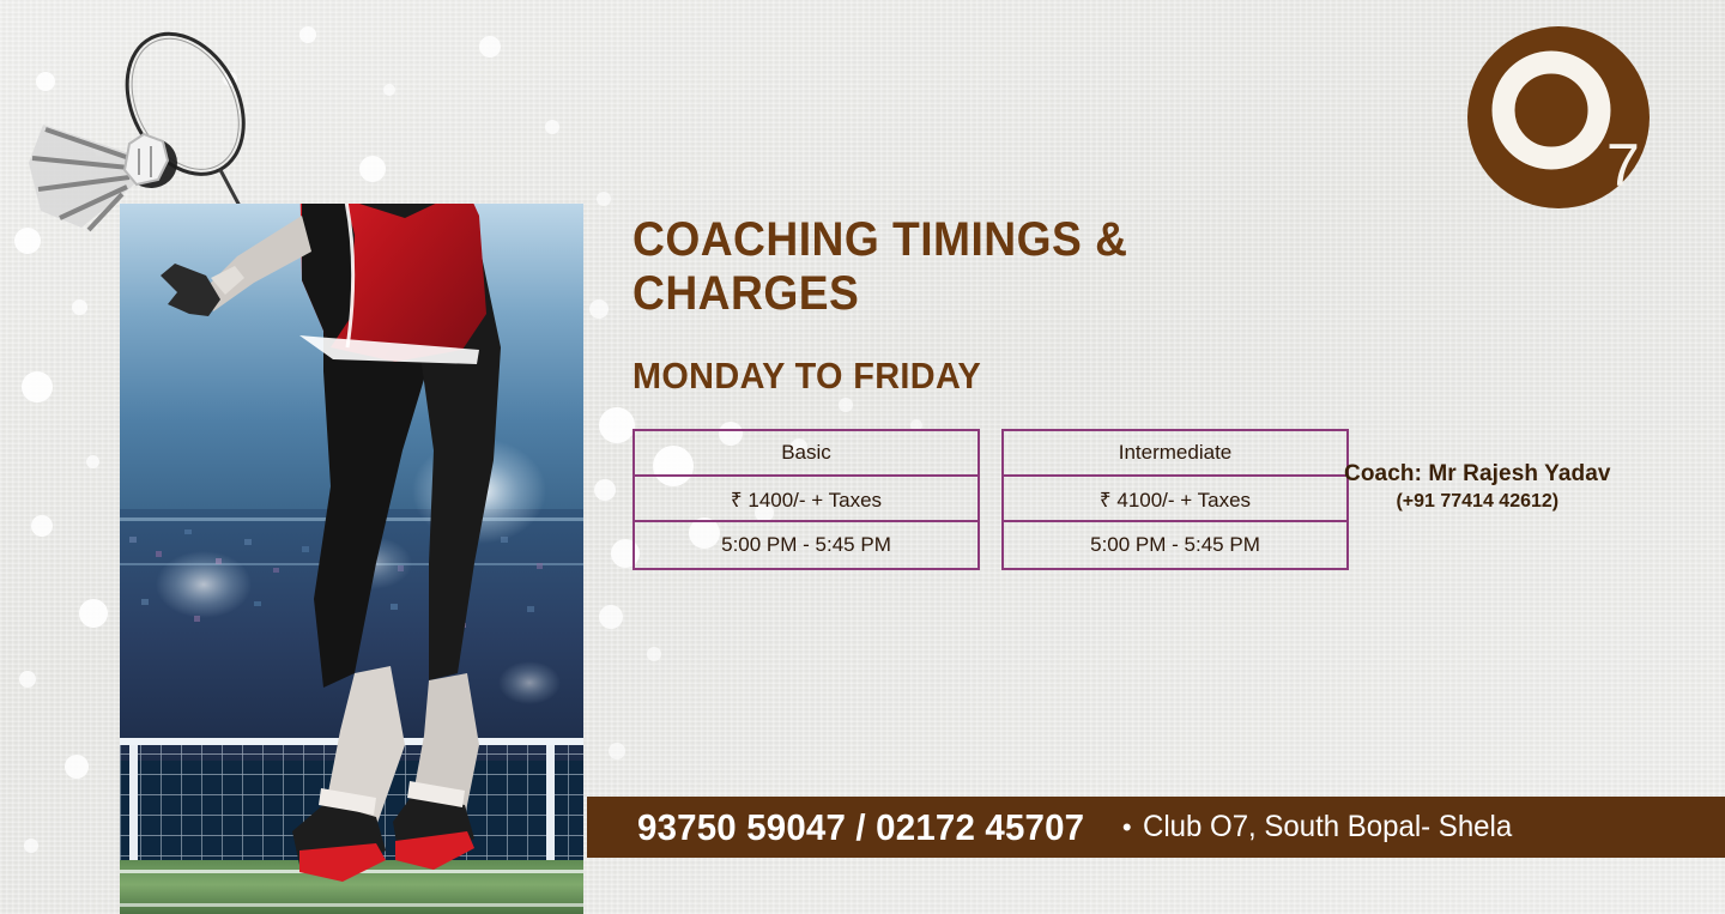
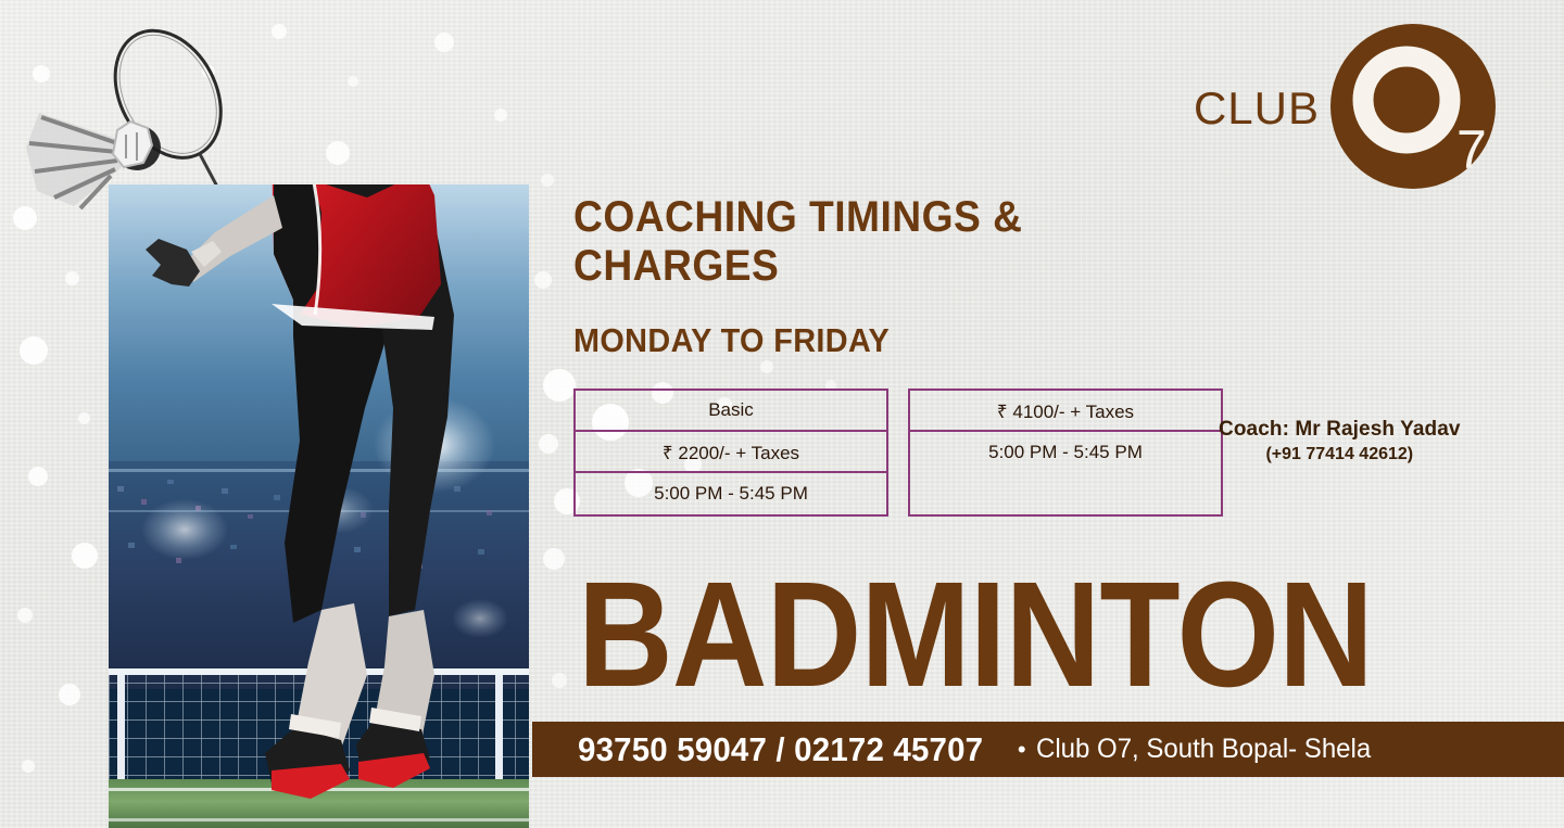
+ CLUB
  7
  COACHING TIMINGS & CHARGES
  MONDAY TO FRIDAY
  Basic
- ₹ 1400/- + Taxes
+ ₹ 2200/- + Taxes
  5:00 PM - 5:45 PM
- Intermediate
  ₹ 4100/- + Taxes
  5:00 PM - 5:45 PM
  Coach: Mr Rajesh Yadav
  (+91 77414 42612)
+ BADMINTON
  93750 59047 / 02172 45707
  •
  Club O7, South Bopal- Shela
